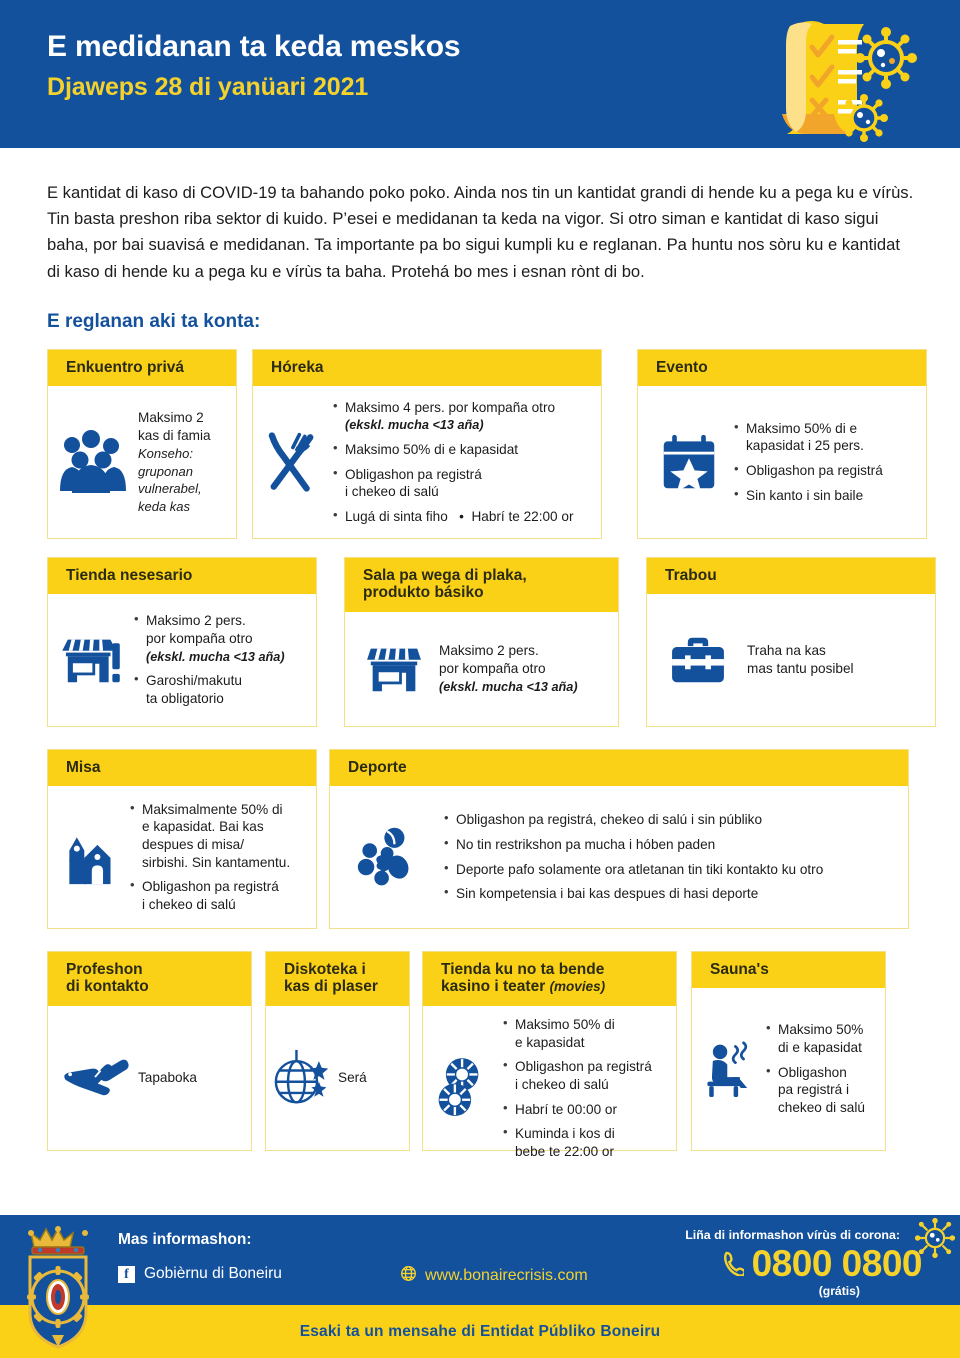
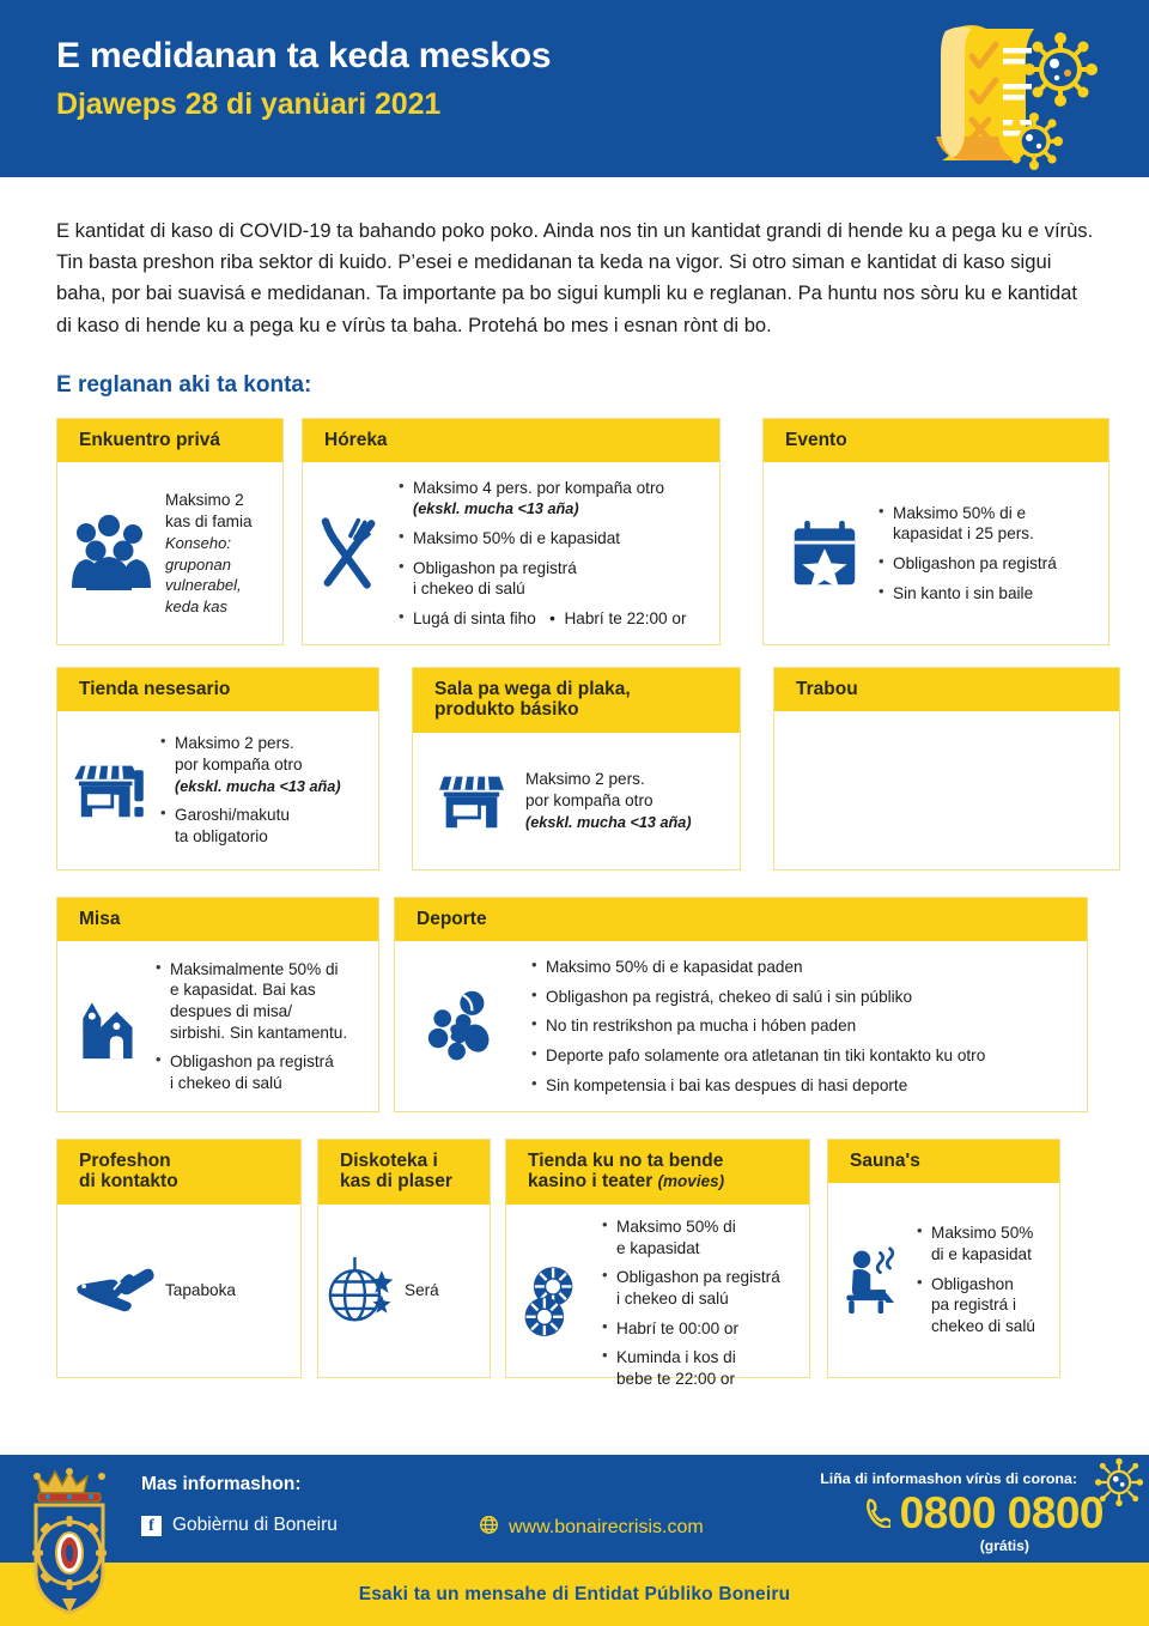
  E medidanan ta keda meskos
  Djaweps 28 di yanüari 2021
  E kantidat di kaso di COVID-19 ta bahando poko poko. Ainda nos tin un kantidat grandi di hende ku a pega ku e vírùs. Tin basta preshon riba sektor di kuido. P’esei e medidanan ta keda na vigor. Si otro siman e kantidat di kaso sigui baha, por bai suavisá e medidanan. Ta importante pa bo sigui kumpli ku e reglanan. Pa huntu nos sòru ku e kantidat di kaso di hende ku a pega ku e vírùs ta baha. Protehá bo mes i esnan rònt di bo.
  E reglanan aki ta konta:
  Enkuentro privá
  Maksimo 2
  kas di famia
  Konseho:
  gruponan
  vulnerabel,
  keda kas
  Hóreka
  Maksimo 4 pers. por kompaña otro
  (ekskl. mucha <13 aña)
  Maksimo 50% di e kapasidat
  Obligashon pa registrá
  i chekeo di salú
  Lugá di sinta fiho • Habrí te 22:00 or
  Evento
  Maksimo 50% di e
  kapasidat i 25 pers.
  Obligashon pa registrá
  Sin kanto i sin baile
  Tienda nesesario
  Maksimo 2 pers.
  por kompaña otro
  (ekskl. mucha <13 aña)
  Garoshi/makutu
  ta obligatorio
  Sala pa wega di plaka,
  produkto básiko
  Maksimo 2 pers.
  por kompaña otro
  (ekskl. mucha <13 aña)
  Trabou
- Traha na kas
- mas tantu posibel
  Misa
  Maksimalmente 50% di
  e kapasidat. Bai kas
  despues di misa/
  sirbishi. Sin kantamentu.
  Obligashon pa registrá
  i chekeo di salú
  Deporte
+ Maksimo 50% di e kapasidat paden
  Obligashon pa registrá, chekeo di salú i sin públiko
  No tin restrikshon pa mucha i hóben paden
  Deporte pafo solamente ora atletanan tin tiki kontakto ku otro
  Sin kompetensia i bai kas despues di hasi deporte
  Profeshon
  di kontakto
  Tapaboka
  Diskoteka i
  kas di plaser
  Será
  Tienda ku no ta bende
  kasino i teater (movies)
  Maksimo 50% di
  e kapasidat
  Obligashon pa registrá
  i chekeo di salú
  Habrí te 00:00 or
  Kuminda i kos di
  bebe te 22:00 or
  Sauna's
  Maksimo 50%
  di e kapasidat
  Obligashon
  pa registrá i
  chekeo di salú
  Mas informashon:
  f
  Gobièrnu di Boneiru
  www.bonairecrisis.com
  Liña di informashon vírùs di corona:
  0800 0800
  (grátis)
  Esaki ta un mensahe di Entidat Públiko Boneiru
